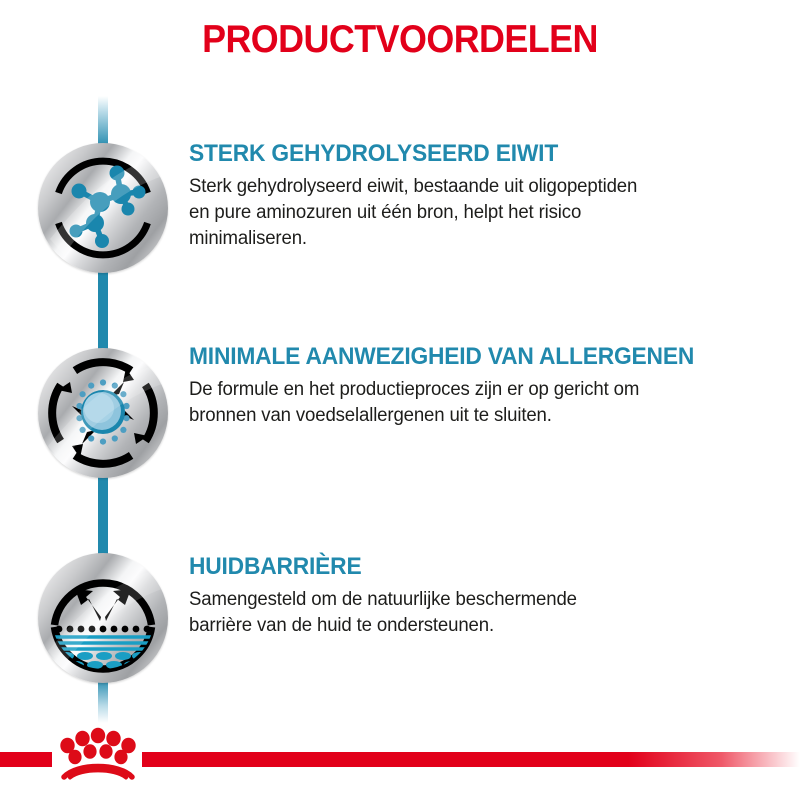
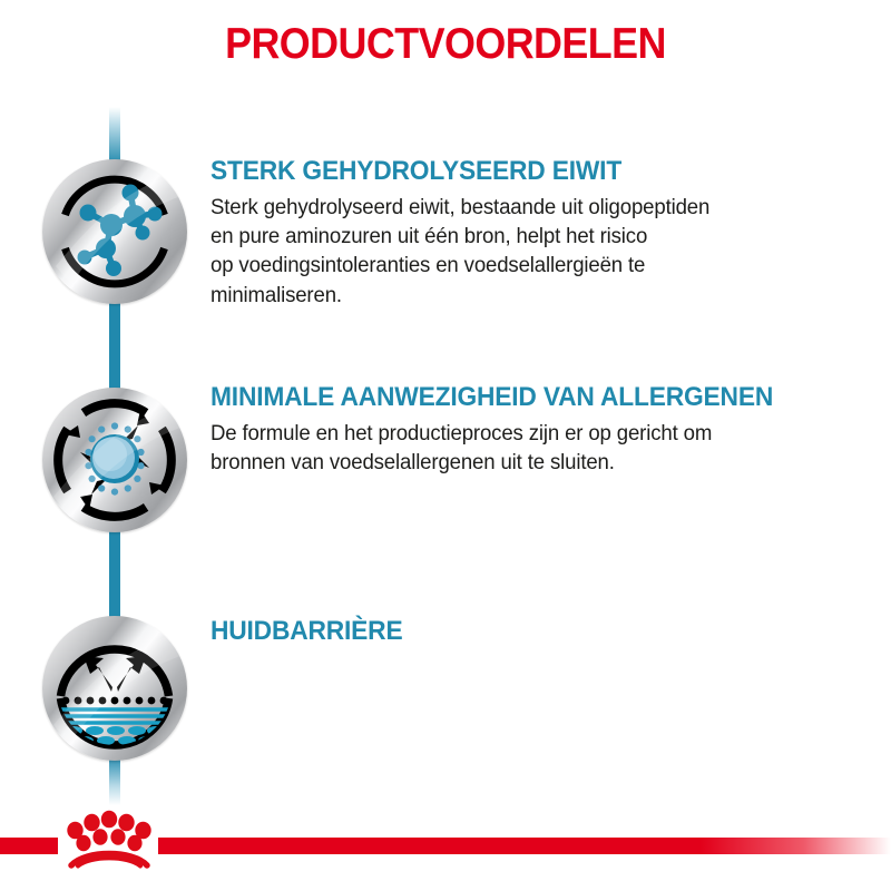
  PRODUCTVOORDELEN
  STERK GEHYDROLYSEERD EIWIT
  Sterk gehydrolyseerd eiwit, bestaande uit oligopeptiden
  en pure aminozuren uit één bron, helpt het risico
+ op voedingsintoleranties en voedselallergieën te
  minimaliseren.
  MINIMALE AANWEZIGHEID VAN ALLERGENEN
  De formule en het productieproces zijn er op gericht om
  bronnen van voedselallergenen uit te sluiten.
  HUIDBARRIÈRE
- Samengesteld om de natuurlijke beschermende
- barrière van de huid te ondersteunen.
